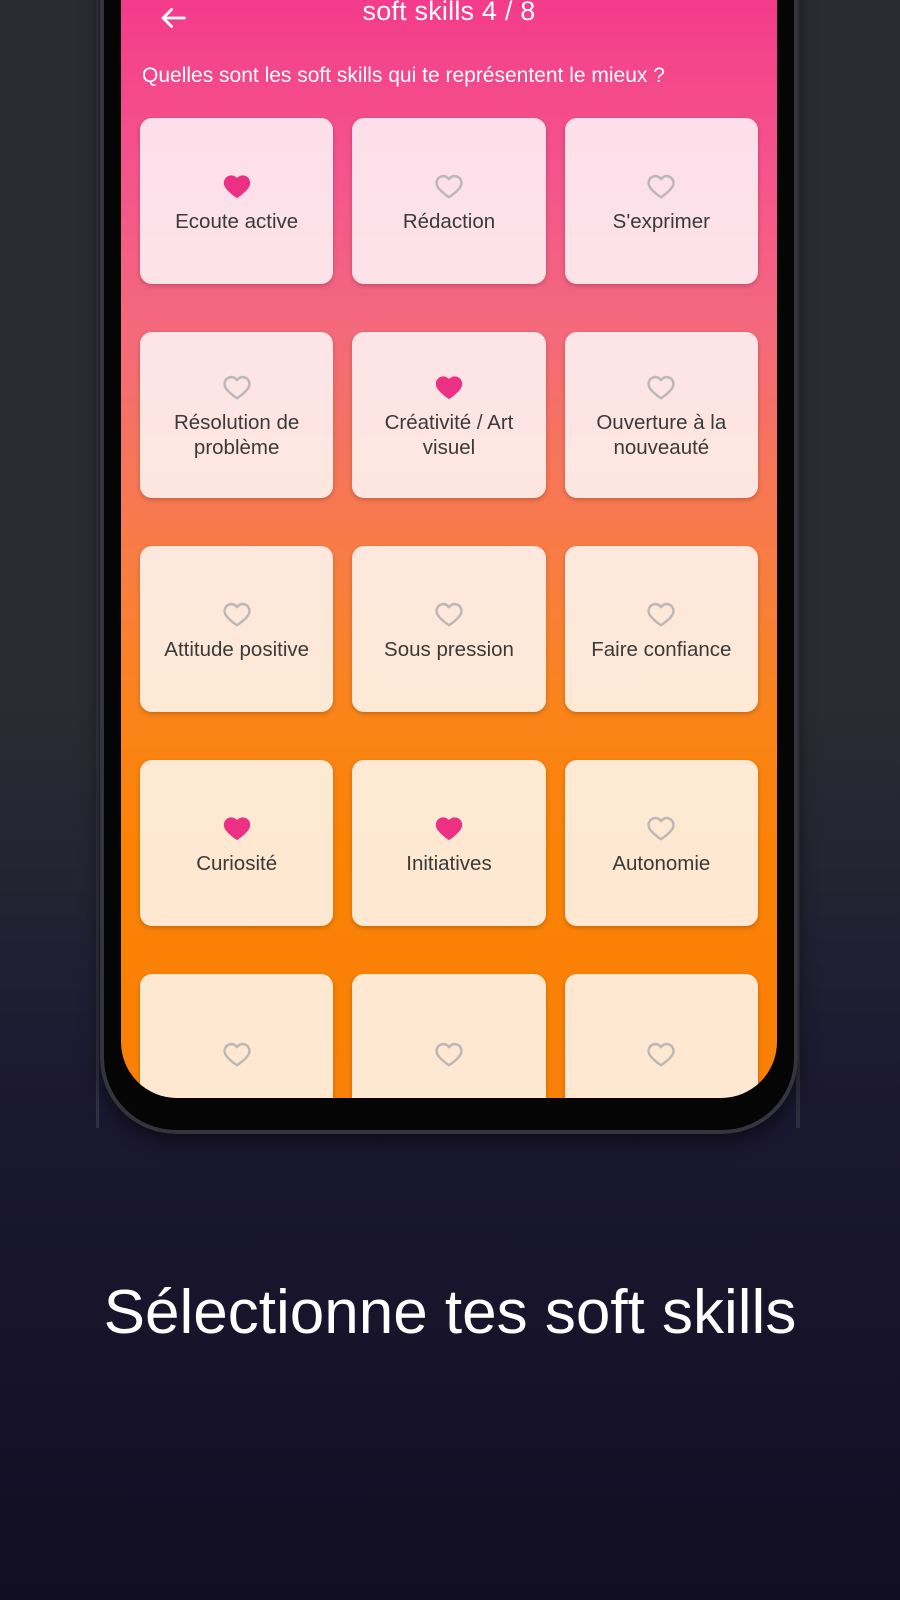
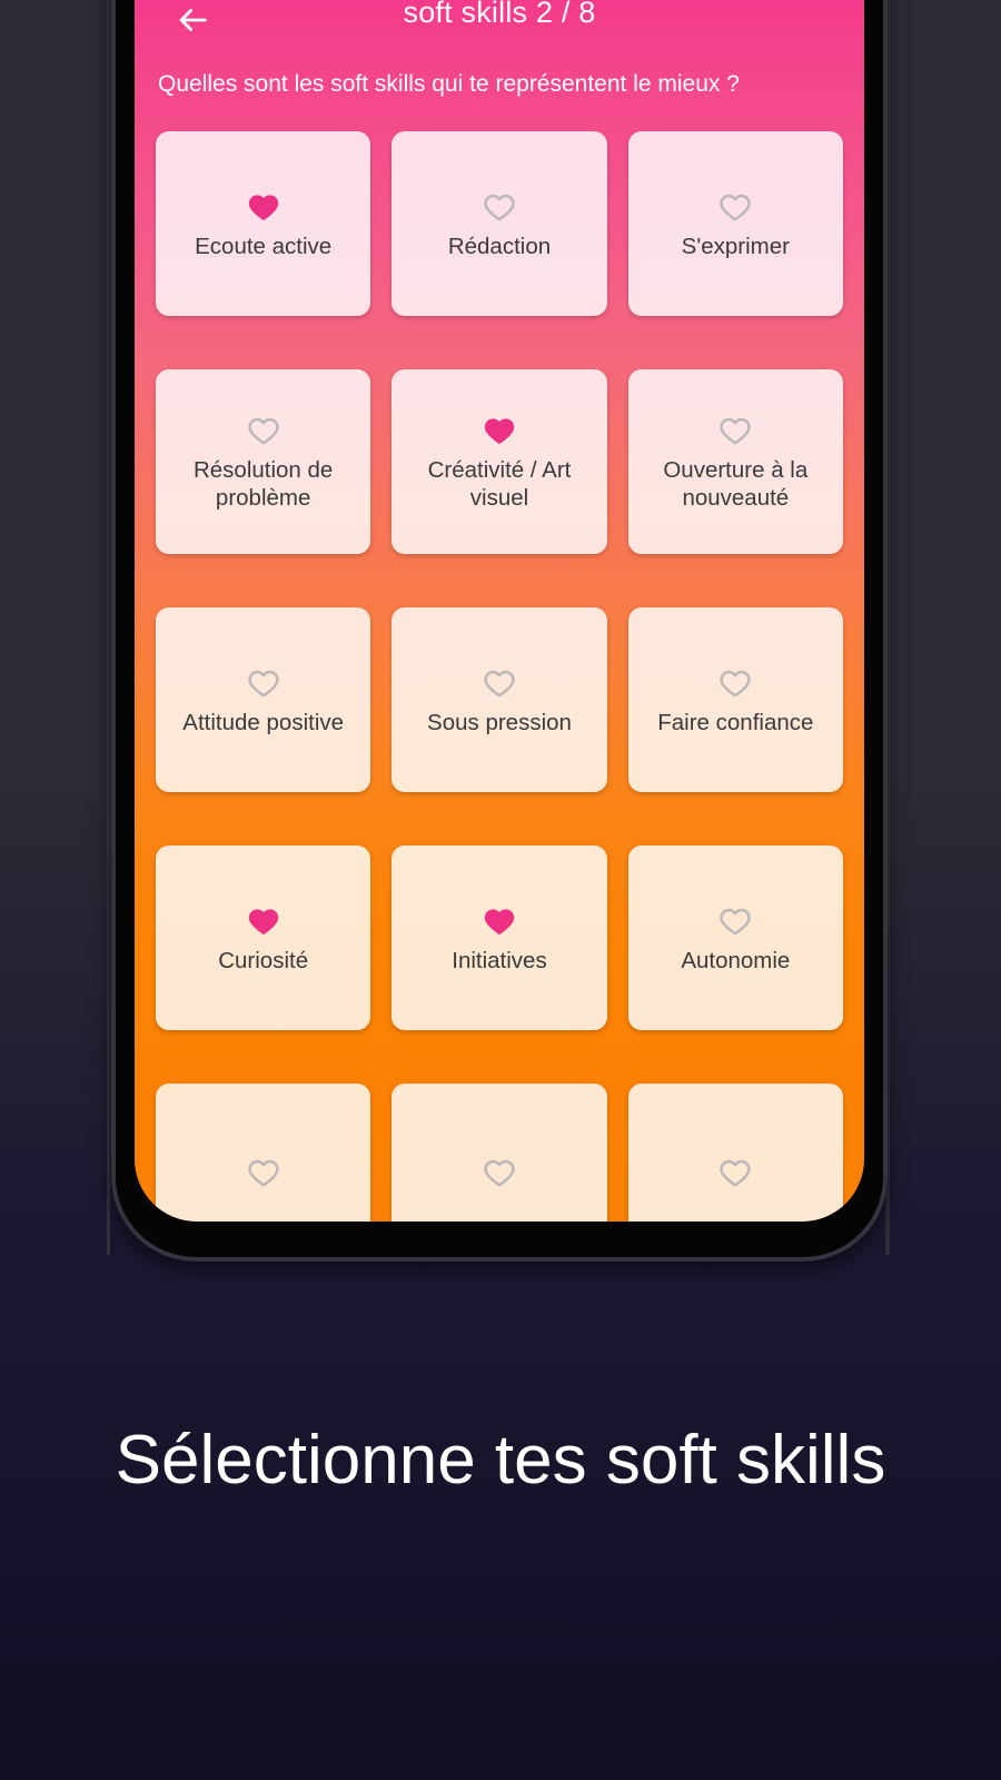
- soft skills 4 / 8
+ soft skills 2 / 8
  Quelles sont les soft skills qui te représentent le mieux ?
  Ecoute active
  Rédaction
  S'exprimer
  Résolution de problème
  Créativité / Art visuel
  Ouverture à la nouveauté
  Attitude positive
  Sous pression
  Faire confiance
  Curiosité
  Initiatives
  Autonomie
  Sélectionne tes soft skills
